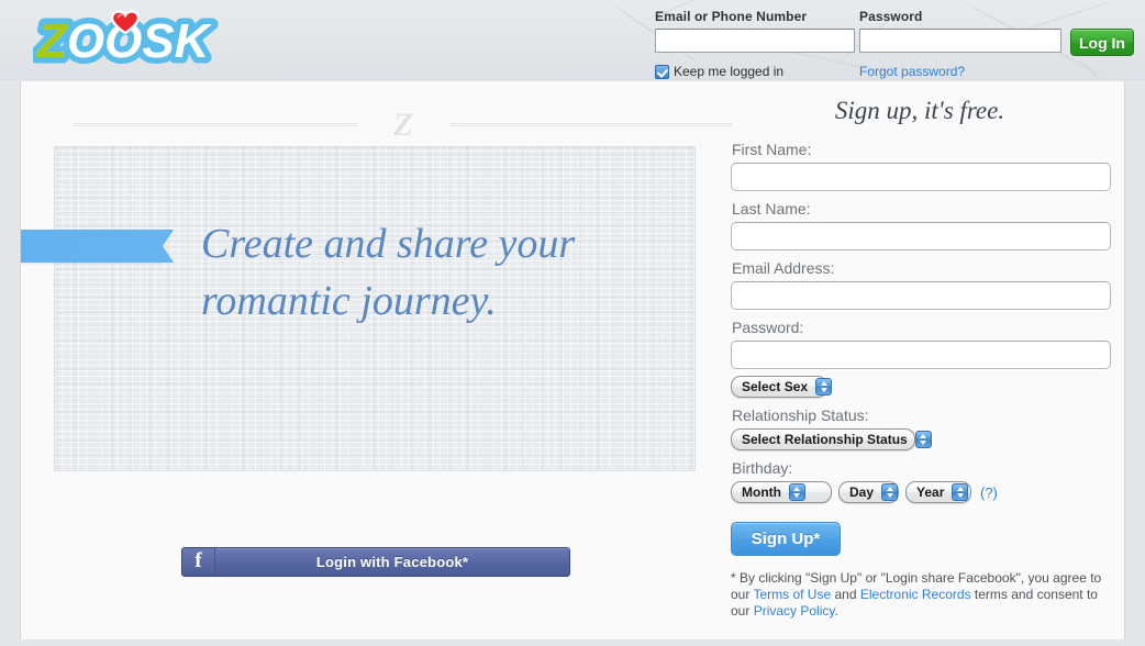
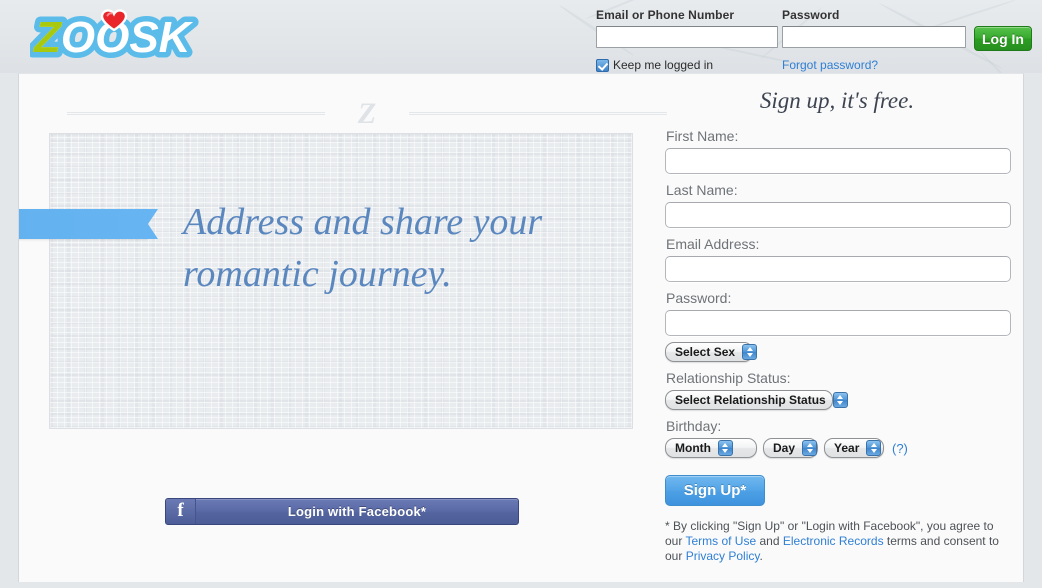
  ZOOSK
  Z
  Email or Phone Number
  Password
  Keep me logged in
  Forgot password?
  Log In
  Z
- Create and share your romantic journey.
+ Address and share your romantic journey.
  f
  Login with Facebook*
  Sign up, it's free.
  First Name:
  Last Name:
  Email Address:
  Password:
  Select Sex
  Relationship Status:
  Select Relationship Status
  Birthday:
  Month
  Day
  Year
  (?)
  Sign Up*
- * By clicking "Sign Up" or "Login share Facebook", you agree to our Terms of Use and Electronic Records terms and consent to our Privacy Policy.
+ * By clicking "Sign Up" or "Login with Facebook", you agree to our Terms of Use and Electronic Records terms and consent to our Privacy Policy.
